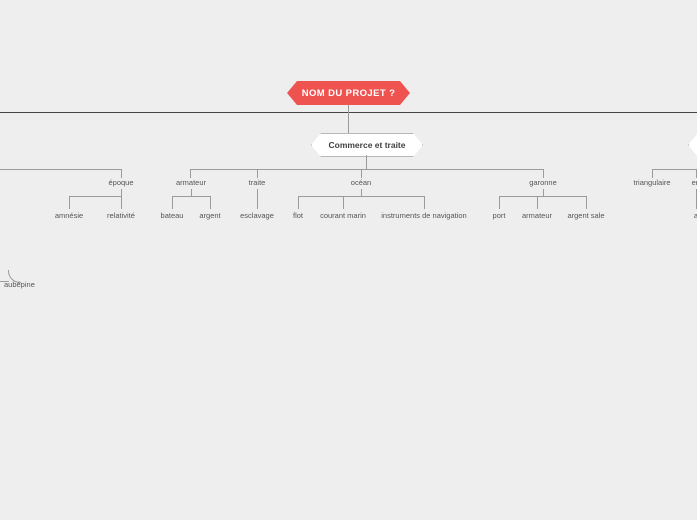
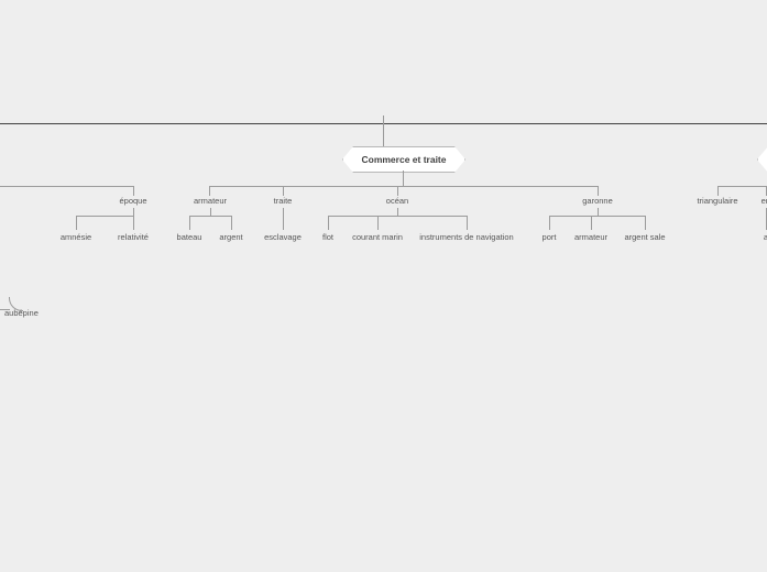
- NOM DU PROJET ?
  Commerce et traite
  époque
  armateur
  traite
  océan
  garonne
  triangulaire
  amnésie
  relativité
  bateau
  argent
  esclavage
  flot
  courant marin
  instruments de navigation
  port
  armateur
  argent sale
  a
  aubépine
